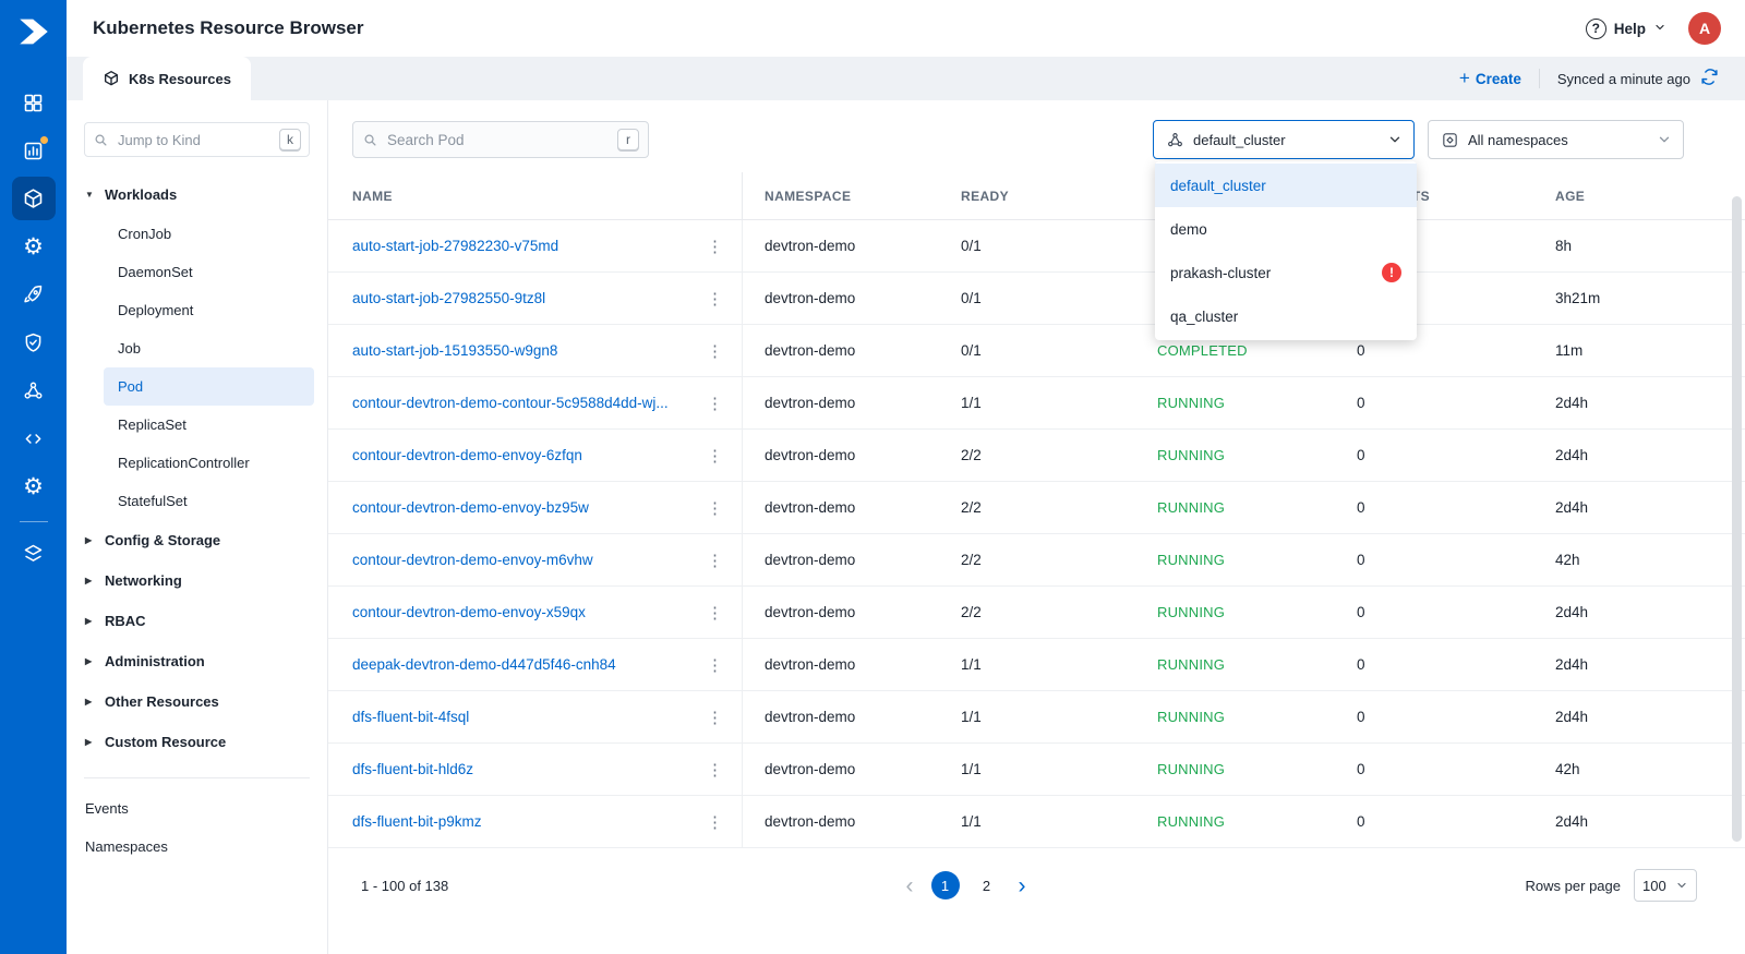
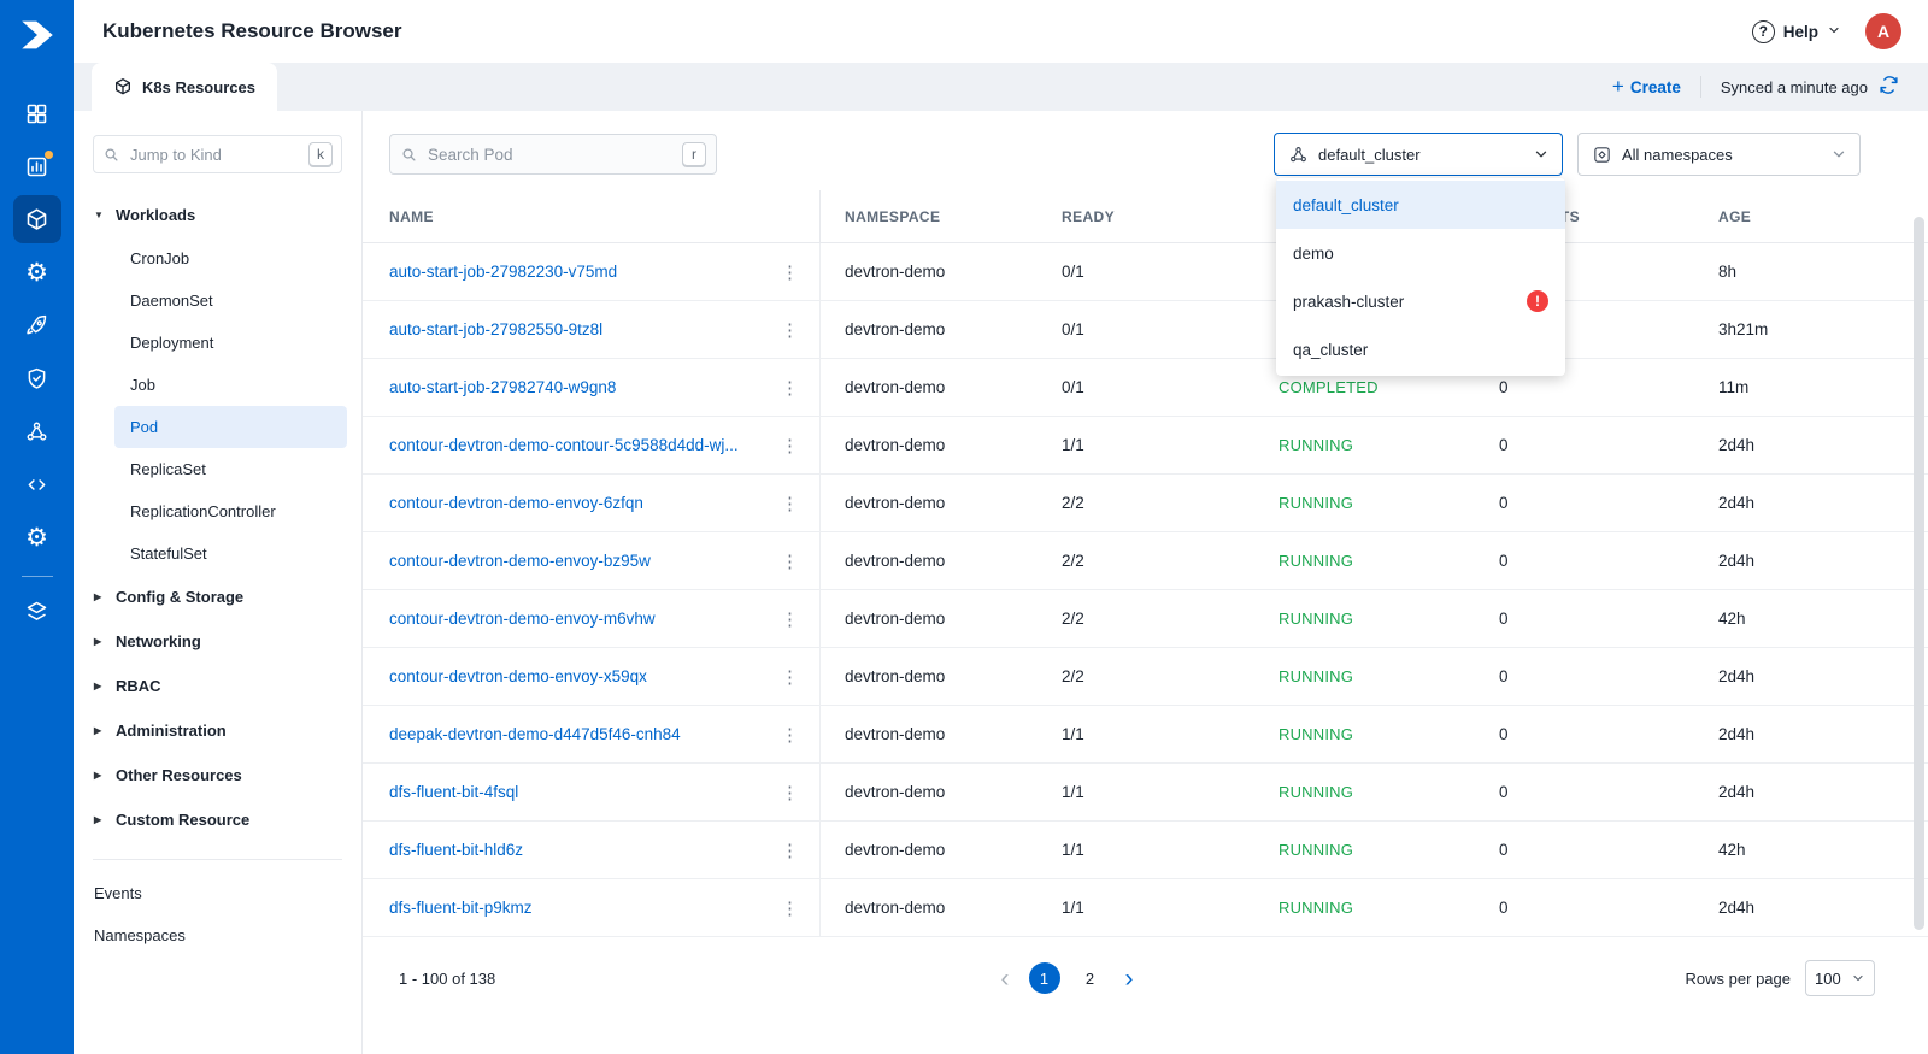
  ⚙
  ⚙
  Kubernetes Resource Browser
  ?
  Help
  A
  K8s Resources
  +
  Create
  Synced a minute ago
  Jump to Kind
  k
  ▼
  Workloads
  CronJob
  DaemonSet
  Deployment
  Job
  Pod
  ReplicaSet
  ReplicationController
  StatefulSet
  ▶
  Config & Storage
  ▶
  Networking
  ▶
  RBAC
  ▶
  Administration
  ▶
  Other Resources
  ▶
  Custom Resource
  Events
  Namespaces
  Search Pod
  r
  default_cluster
  All namespaces
  NAME
  NAMESPACE
  READY
  AGE
  auto-start-job-27982230-v75md
  ⋮
  devtron-demo
  0/1
  8h
  auto-start-job-27982550-9tz8l
  ⋮
  devtron-demo
  0/1
  3h21m
- auto-start-job-15193550-w9gn8
+ auto-start-job-27982740-w9gn8
  ⋮
  devtron-demo
  0/1
  COMPLETED
  0
  11m
  contour-devtron-demo-contour-5c9588d4dd-wj...
  ⋮
  devtron-demo
  1/1
  RUNNING
  0
  2d4h
  contour-devtron-demo-envoy-6zfqn
  ⋮
  devtron-demo
  2/2
  RUNNING
  0
  2d4h
  contour-devtron-demo-envoy-bz95w
  ⋮
  devtron-demo
  2/2
  RUNNING
  0
  2d4h
  contour-devtron-demo-envoy-m6vhw
  ⋮
  devtron-demo
  2/2
  RUNNING
  0
  42h
  contour-devtron-demo-envoy-x59qx
  ⋮
  devtron-demo
  2/2
  RUNNING
  0
  2d4h
  deepak-devtron-demo-d447d5f46-cnh84
  ⋮
  devtron-demo
  1/1
  RUNNING
  0
  2d4h
  dfs-fluent-bit-4fsql
  ⋮
  devtron-demo
  1/1
  RUNNING
  0
  2d4h
  dfs-fluent-bit-hld6z
  ⋮
  devtron-demo
  1/1
  RUNNING
  0
  42h
  dfs-fluent-bit-p9kmz
  ⋮
  devtron-demo
  1/1
  RUNNING
  0
  2d4h
  1 - 100 of 138
  ‹
  1
  2
  ›
  Rows per page
  100
  default_cluster
  demo
  prakash-cluster
  !
  qa_cluster
